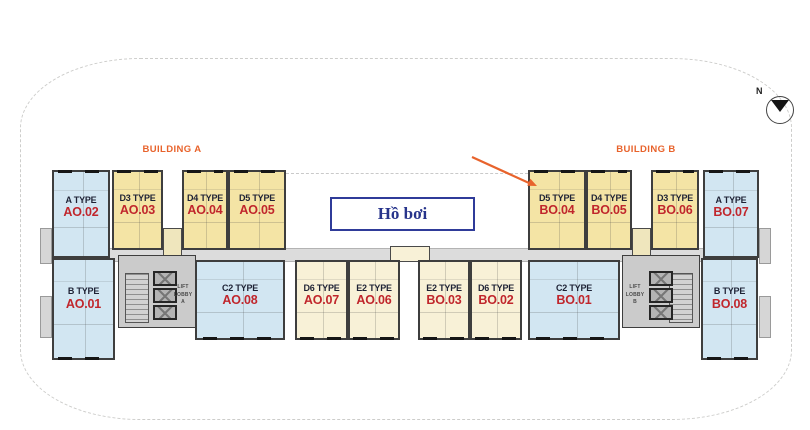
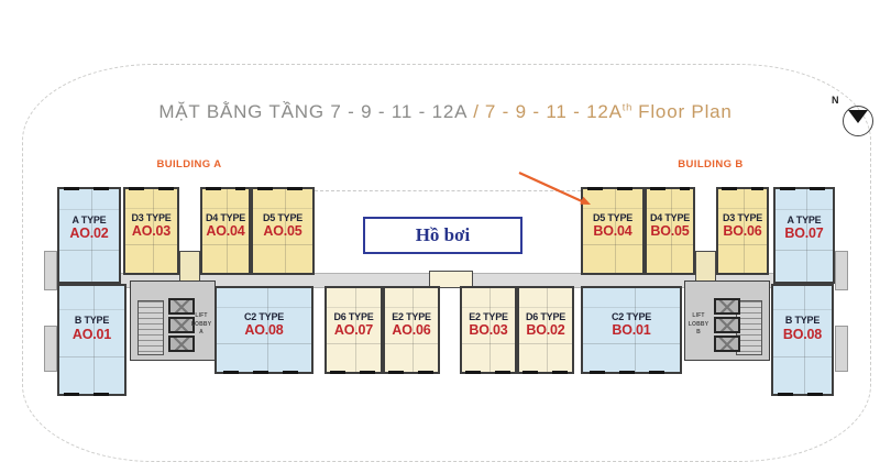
+ MẶT BẰNG TẦNG 7 - 9 - 11 - 12A / 7 - 9 - 11 - 12Ath Floor Plan
  N
  BUILDING A
  BUILDING B
  Hồ bơi
  A TYPE
  AO.02
  D3 TYPE
  AO.03
  D4 TYPE
  AO.04
  D5 TYPE
  AO.05
  D5 TYPE
  BO.04
  D4 TYPE
  BO.05
  D3 TYPE
  BO.06
  A TYPE
  BO.07
  B TYPE
  AO.01
  C2 TYPE
  AO.08
  D6 TYPE
  AO.07
  E2 TYPE
  AO.06
  E2 TYPE
  BO.03
  D6 TYPE
  BO.02
  C2 TYPE
  BO.01
  B TYPE
  BO.08
